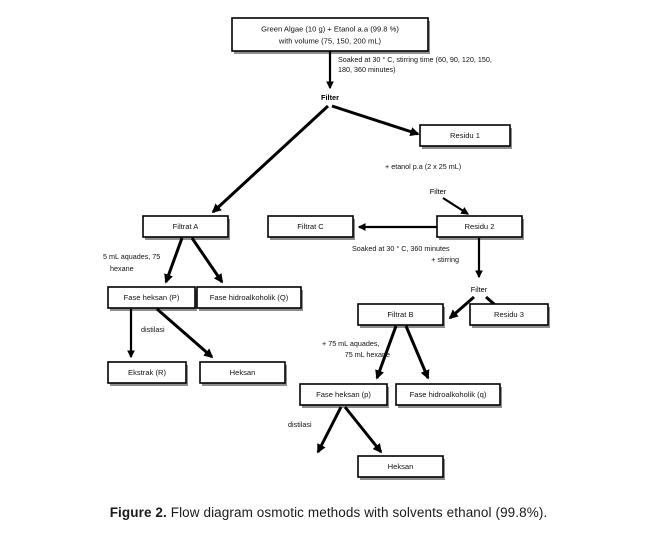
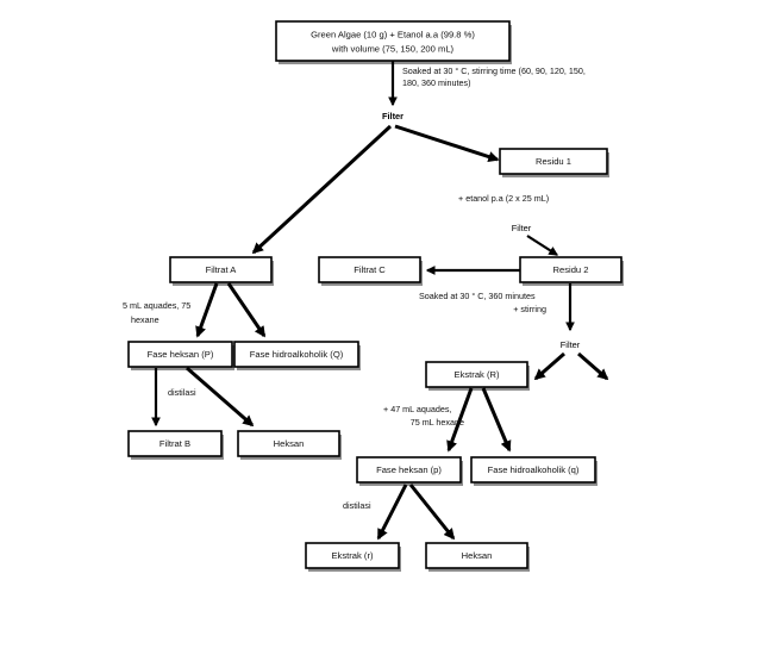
  Green Algae (10 g) + Etanol a.a (99.8 %)
  with volume (75, 150, 200 mL)
  Soaked at 30 ° C, stirring time (60, 90, 120, 150,
  180, 360 minutes)
  Filter
  Residu 1
  + etanol p.a (2 x 25 mL)
  Filter
  Filtrat A
  Filtrat C
  Residu 2
  5 mL aquades, 75
  hexane
  Soaked at 30 ° C, 360 minutes
  + stirring
  Filter
  Fase heksan (P)
  Fase hidroalkoholik (Q)
  distilasi
- Filtrat B
+ Ekstrak (R)
- Residu 3
- Ekstrak (R)
+ Filtrat B
  Heksan
- + 75 mL aquades,
+ + 47 mL aquades,
  75 mL hexane
  Fase heksan (p)
  Fase hidroalkoholik (q)
  distilasi
+ Ekstrak (r)
  Heksan
- Figure 2. Flow diagram osmotic methods with solvents ethanol (99.8%).
